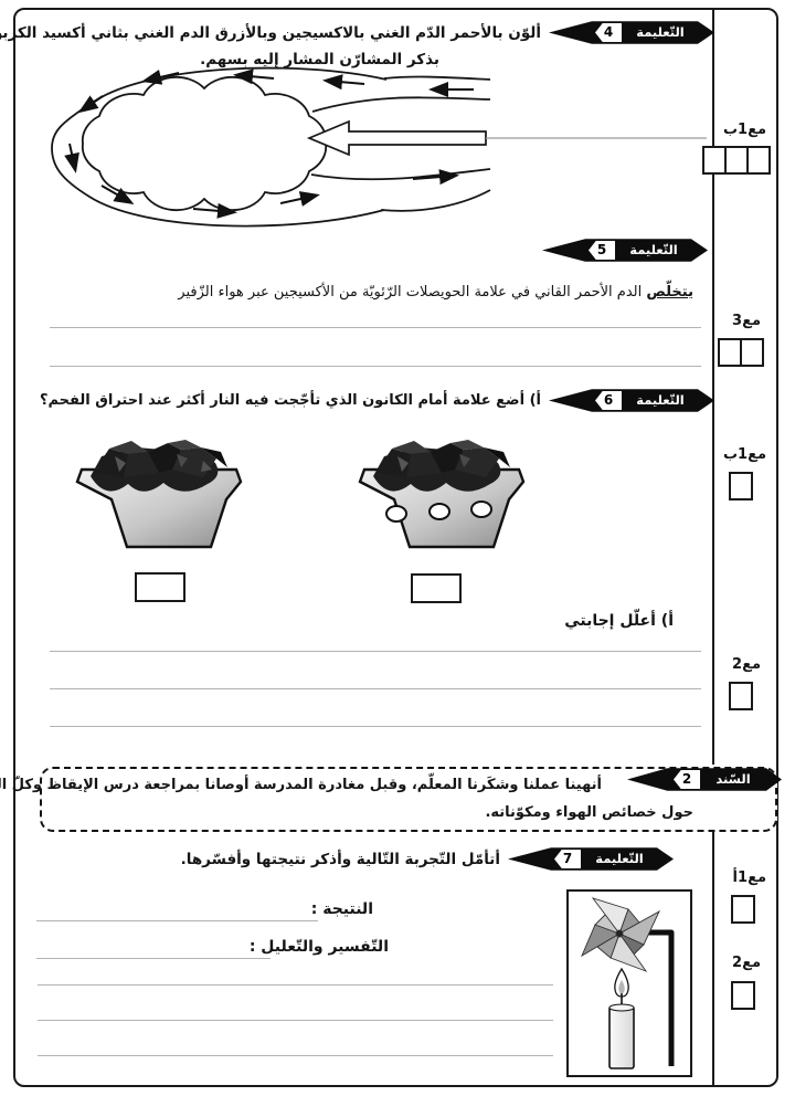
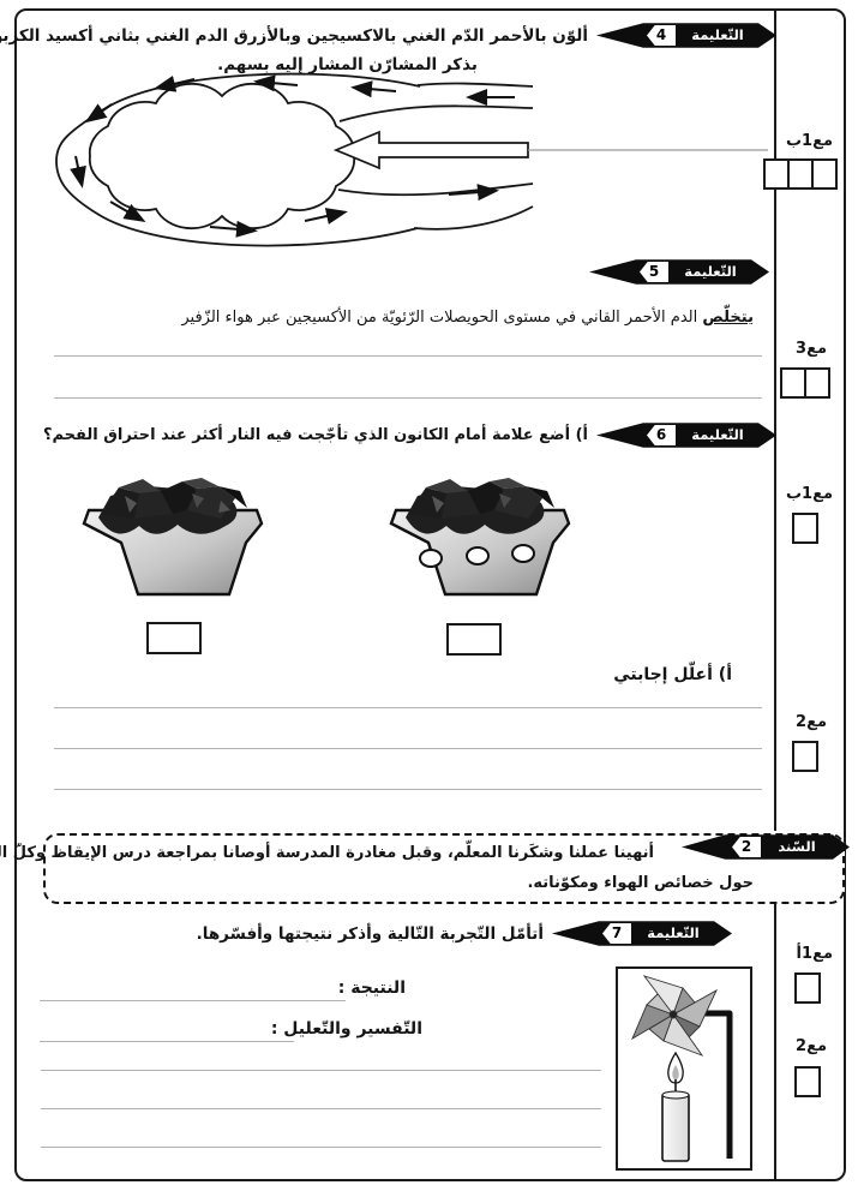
  4
  التّعليمة
  ألوّن بالأحمر الدّم الغني بالاكسيجين وبالأزرق الدم الغني بثاني أكسيد الكرب
  بذكر المشارّن المشار إليه بسهم.
  5
  التّعليمة
- يتخلّص الدم الأحمر القاني في علامة الحويصلات الرّئويّة من الأكسيجين عبر هواء الزّفير
+ يتخلّص الدم الأحمر القاني في مستوى الحويصلات الرّئويّة من الأكسيجين عبر هواء الزّفير
  6
  التّعليمة
  أ) أضع علامة أمام الكانون الذي تأجّجت فيه النار أكثر عند احتراق الفحم؟
  أ) أعلّل إجابتي
  2
  السّند
  أنهينا عملنا وشكَرنا المعلّم، وقبل مغادرة المدرسة أوصانا بمراجعة درس الإيقاظ وكلّ ا
  حول خصائص الهواء ومكوّناته.
  7
  التّعليمة
  أتأمّل التّجربة التّالية وأذكر نتيجتها وأفسّرها.
  النتيجة :
  التّفسير والتّعليل :
  مع1ب
  مع3
  مع1ب
  مع2
  مع1أ
  مع2
